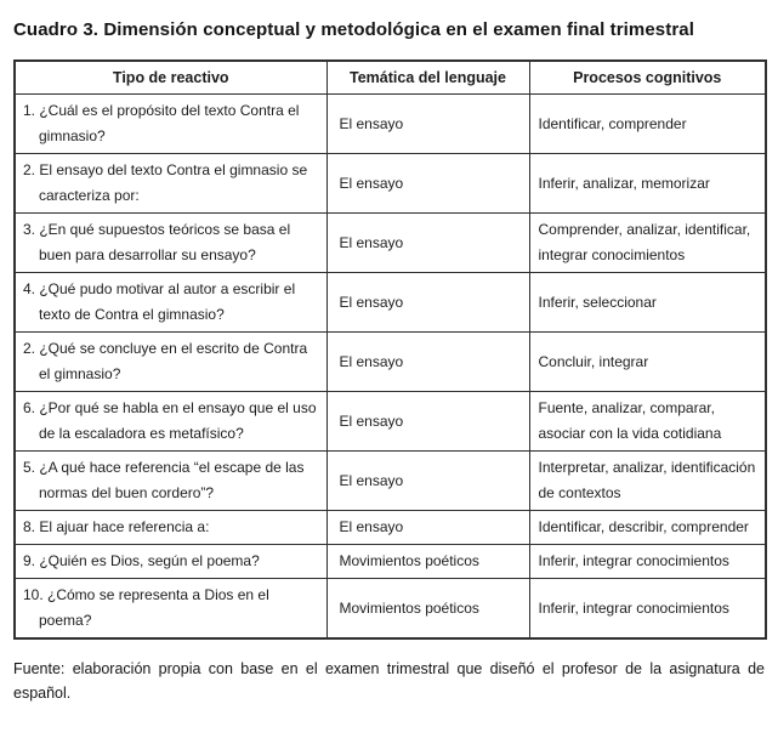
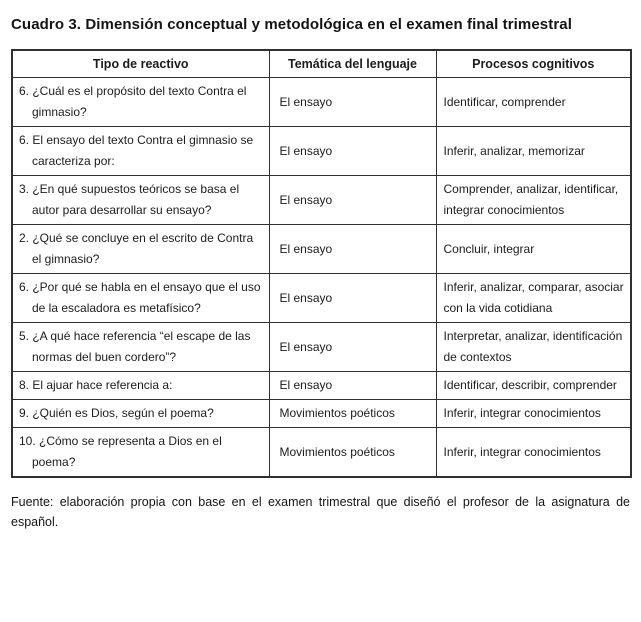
  Cuadro 3. Dimensión conceptual y metodológica en el examen final trimestral
  Tipo de reactivo	Temática del lenguaje	Procesos cognitivos
- 1. ¿Cuál es el propósito del texto Contra el gimnasio?	El ensayo	Identificar, comprender
+ 6. ¿Cuál es el propósito del texto Contra el gimnasio?	El ensayo	Identificar, comprender
- 2. El ensayo del texto Contra el gimnasio se caracteriza por:	El ensayo	Inferir, analizar, memorizar
+ 6. El ensayo del texto Contra el gimnasio se caracteriza por:	El ensayo	Inferir, analizar, memorizar
- 3. ¿En qué supuestos teóricos se basa el buen para desarrollar su ensayo?	El ensayo	Comprender, analizar, identificar, integrar conocimientos
+ 3. ¿En qué supuestos teóricos se basa el autor para desarrollar su ensayo?	El ensayo	Comprender, analizar, identificar, integrar conocimientos
- 4. ¿Qué pudo motivar al autor a escribir el texto de Contra el gimnasio?	El ensayo	Inferir, seleccionar
  2. ¿Qué se concluye en el escrito de Contra el gimnasio?	El ensayo	Concluir, integrar
- 6. ¿Por qué se habla en el ensayo que el uso de la escaladora es metafísico?	El ensayo	Fuente, analizar, comparar, asociar con la vida cotidiana
+ 6. ¿Por qué se habla en el ensayo que el uso de la escaladora es metafísico?	El ensayo	Inferir, analizar, comparar, asociar con la vida cotidiana
  5. ¿A qué hace referencia “el escape de las normas del buen cordero”?	El ensayo	Interpretar, analizar, identificación de contextos
  8. El ajuar hace referencia a:	El ensayo	Identificar, describir, comprender
  9. ¿Quién es Dios, según el poema?	Movimientos poéticos	Inferir, integrar conocimientos
  10. ¿Cómo se representa a Dios en el poema?	Movimientos poéticos	Inferir, integrar conocimientos
  Fuente: elaboración propia con base en el examen trimestral que diseñó el profesor de la asignatura de español.
